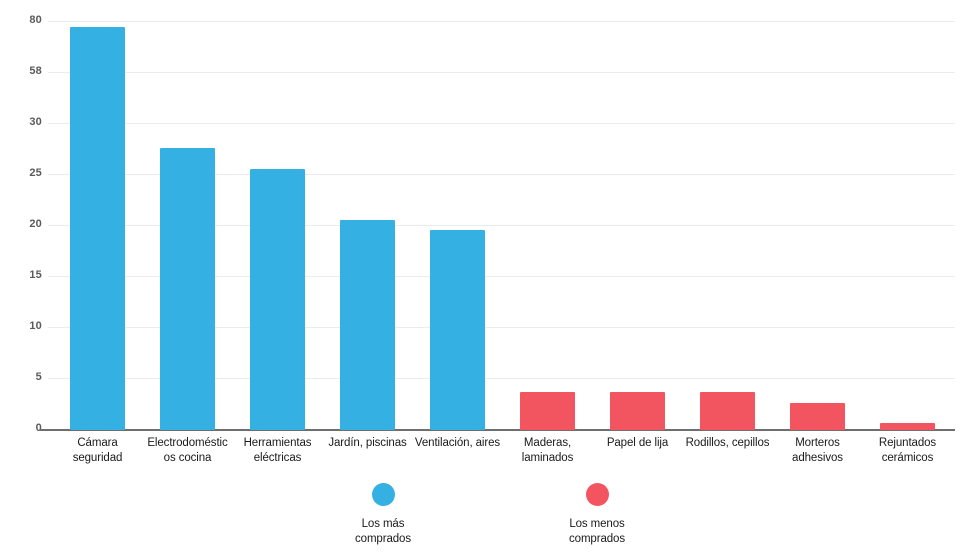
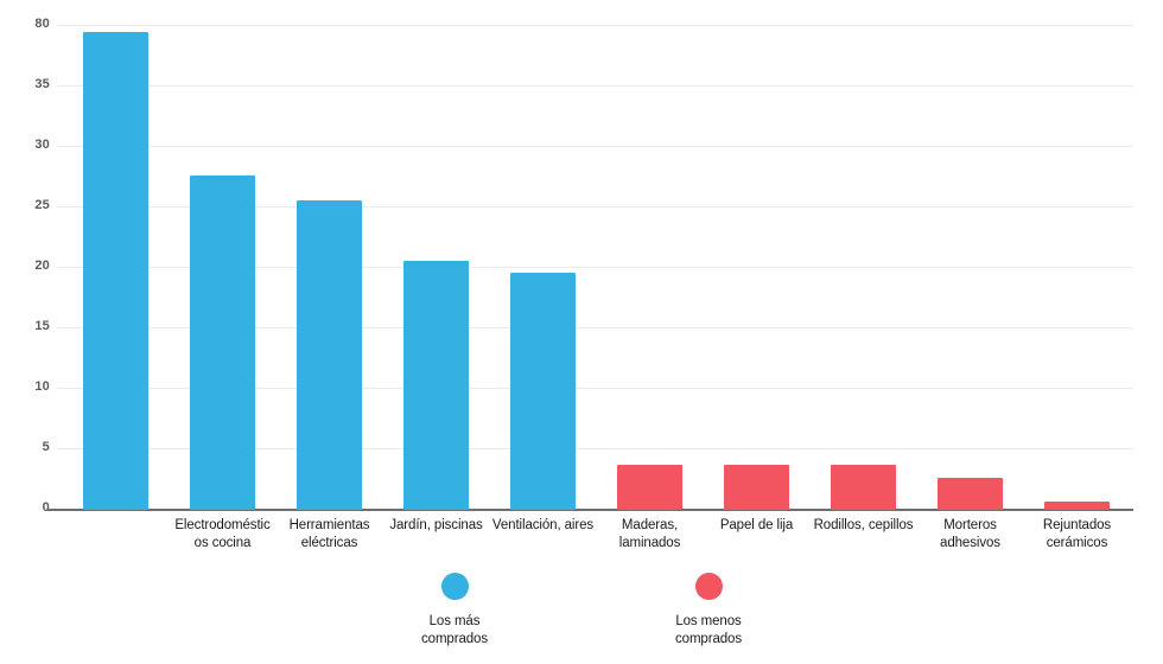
  0
  5
  10
  15
  20
  25
  30
- 58
+ 35
  80
- Cámara
- seguridad
  Electrodoméstic
  os cocina
  Herramientas
  eléctricas
  Jardín, piscinas
  Ventilación, aires
  Maderas,
  laminados
  Papel de lija
  Rodillos, cepillos
  Morteros
  adhesivos
  Rejuntados
  cerámicos
  Los más
  comprados
  Los menos
  comprados
